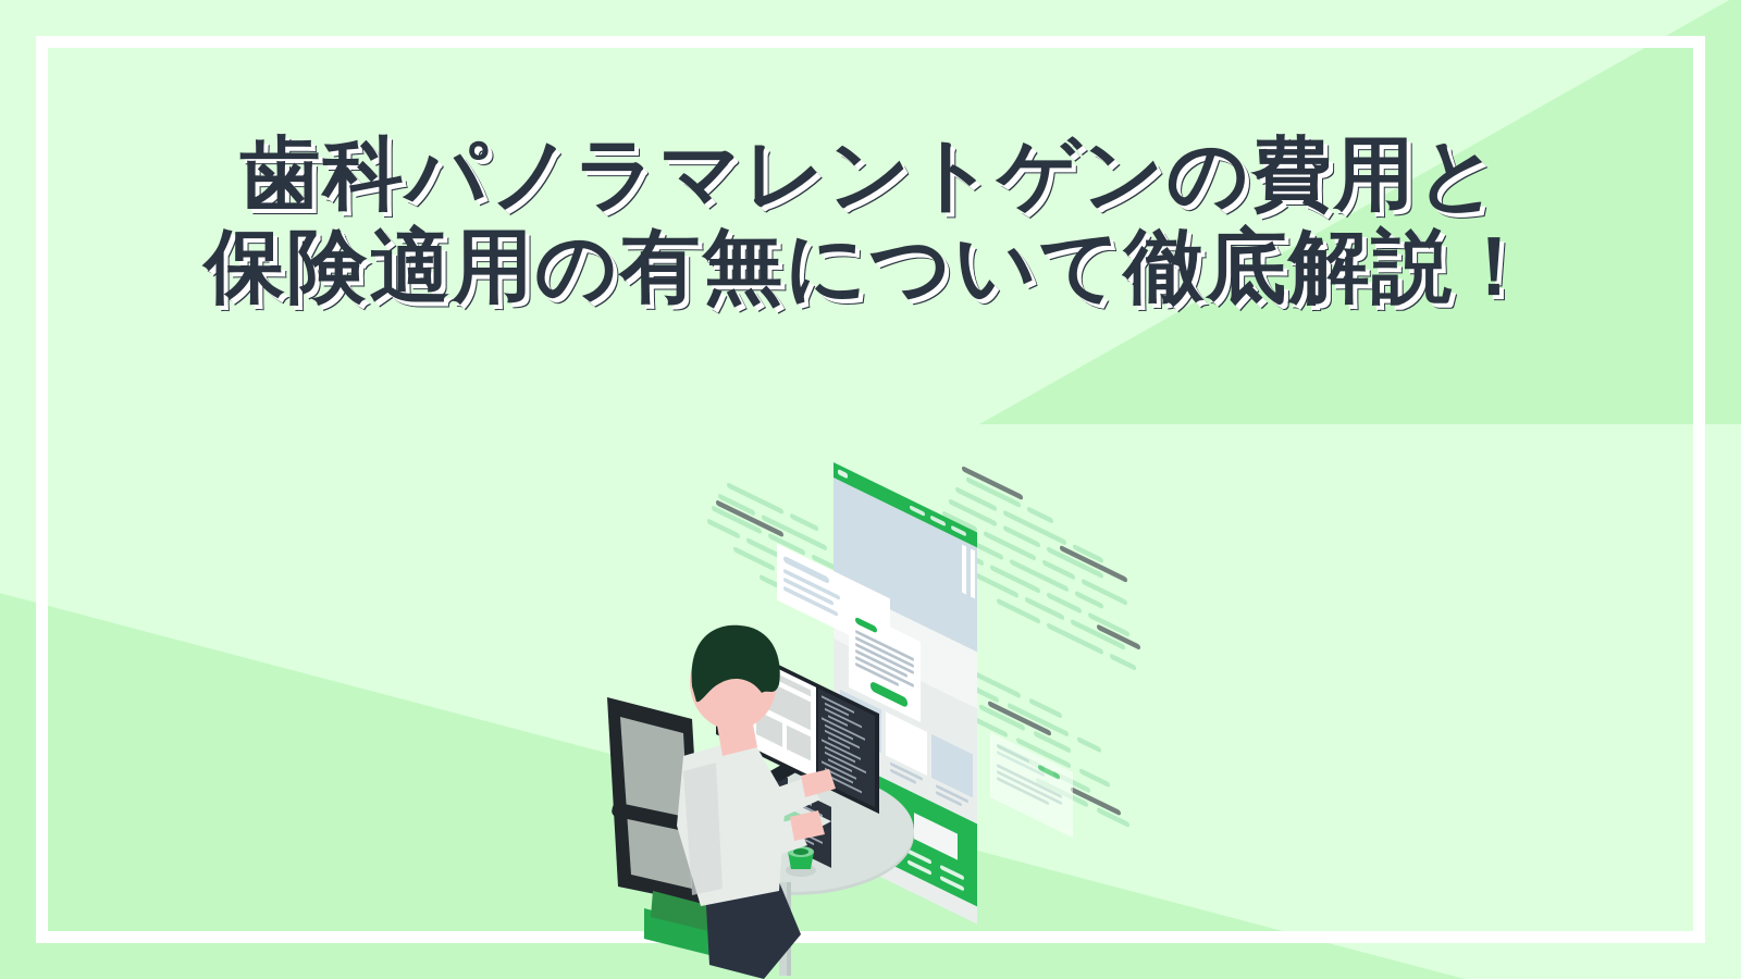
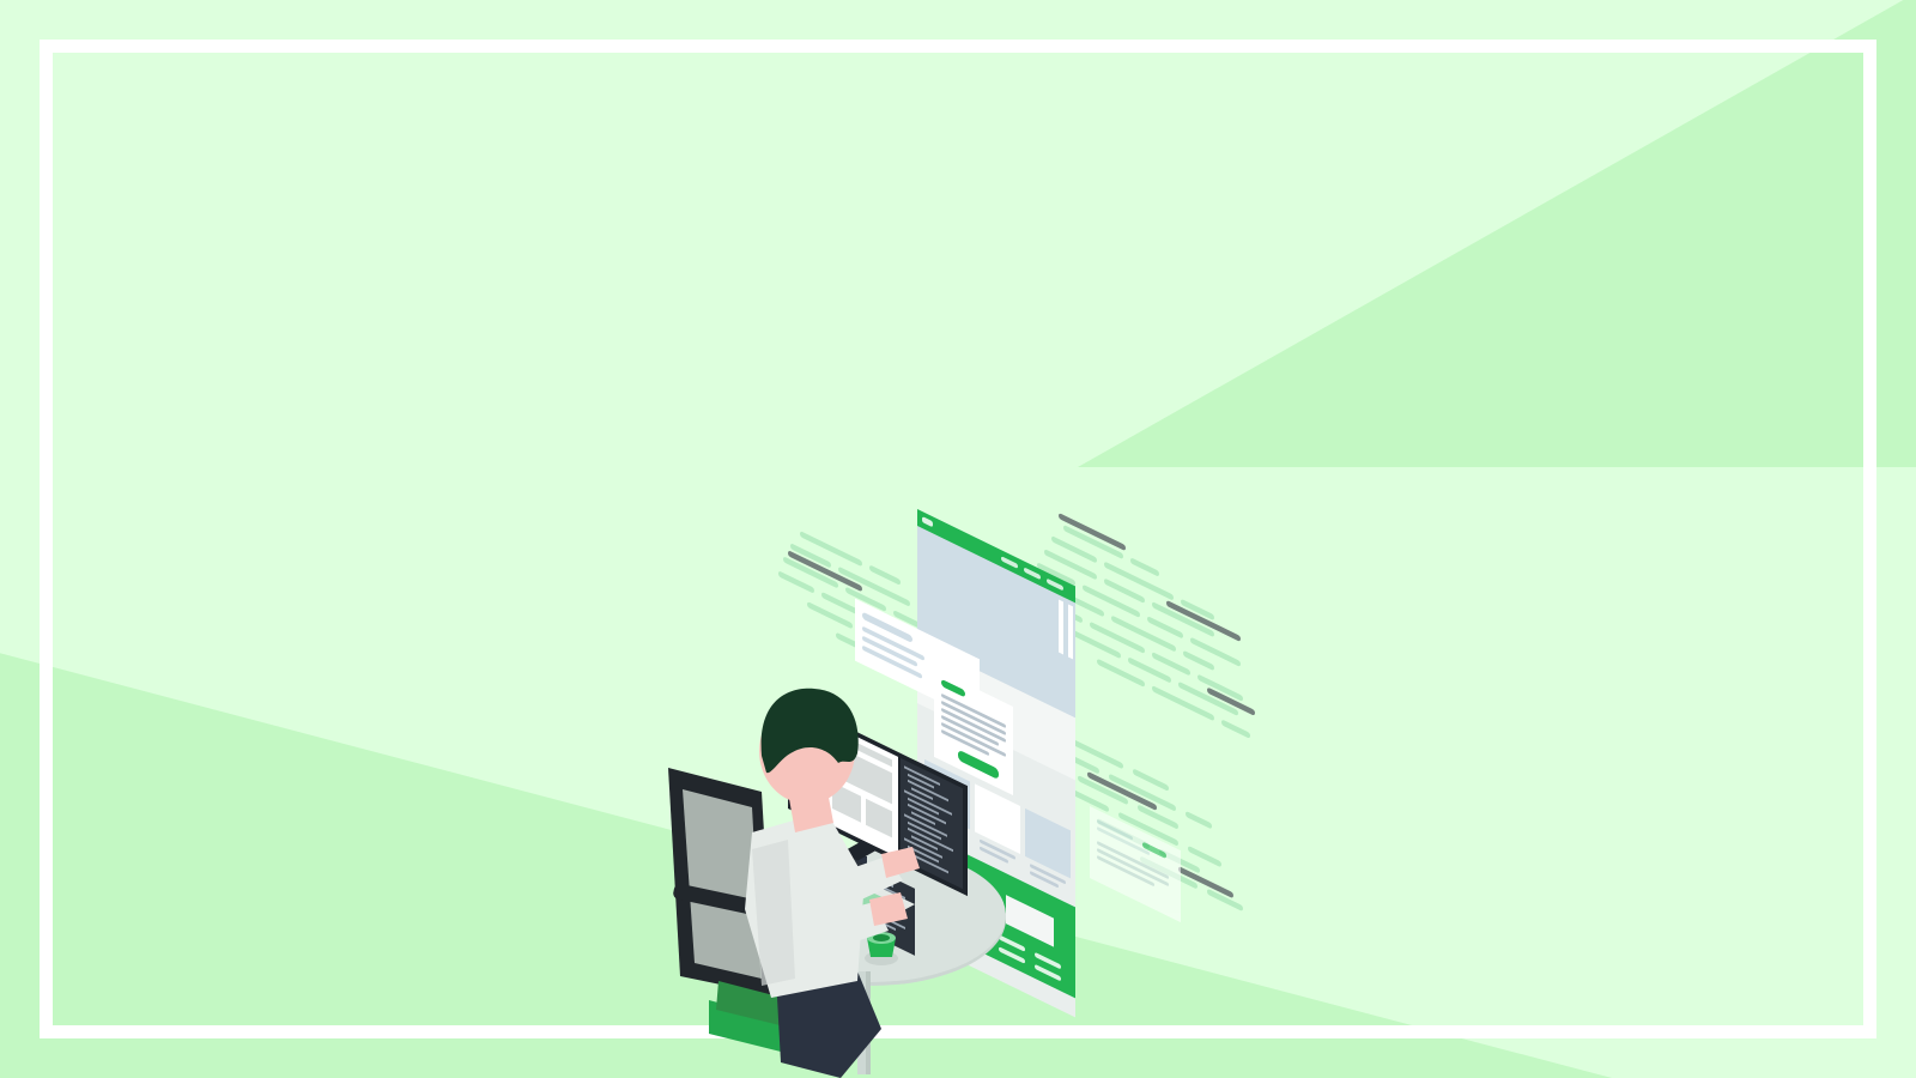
- 歯科パノラマレントゲンの費用と
- 保険適用の有無について徹底解説！
